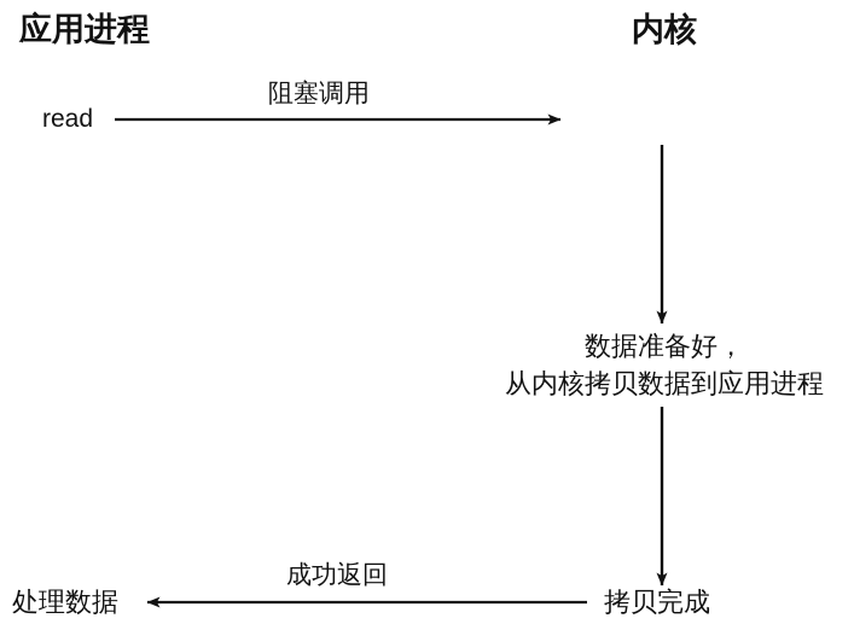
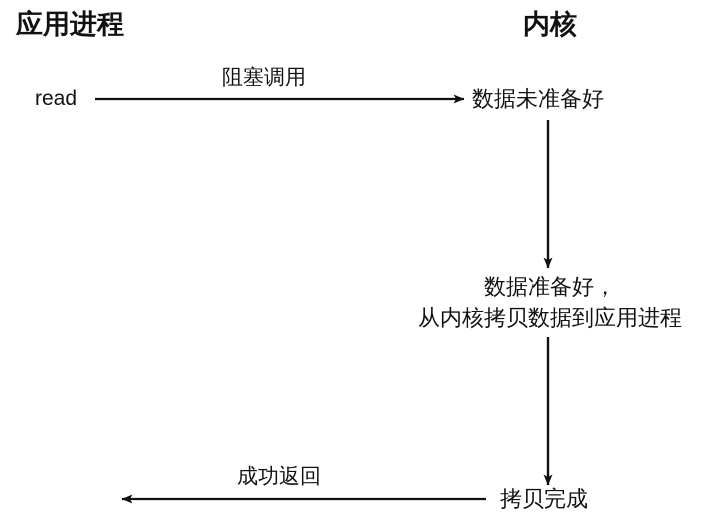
  应用进程
  内核
  read
  阻塞调用
+ 数据未准备好
  数据准备好，
  从内核拷贝数据到应用进程
  成功返回
  拷贝完成
- 处理数据
